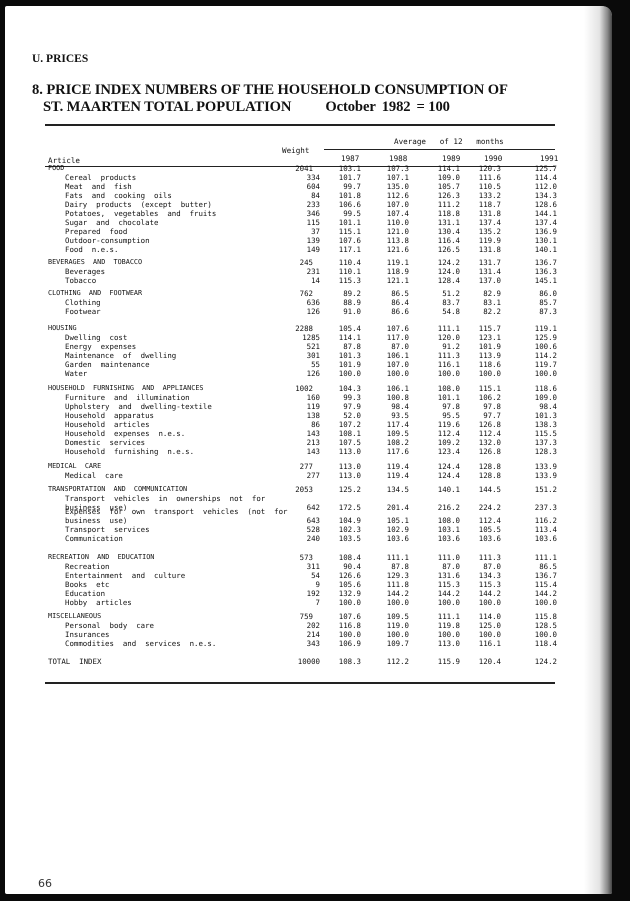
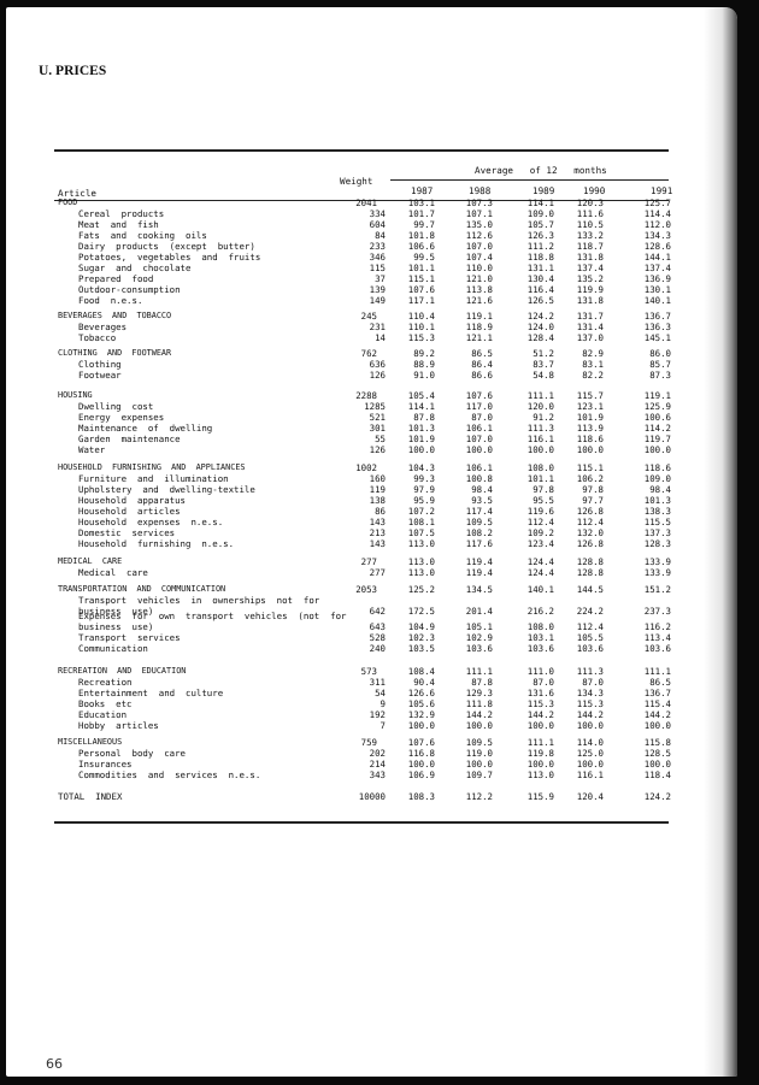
  U. PRICES
- 8. PRICE INDEX NUMBERS OF THE HOUSEHOLD CONSUMPTION OF
- ST. MAARTEN TOTAL POPULATION October 1982 = 100
  Article
  Weight
  Average of 12 months
  1987
  1988
  1989
  1990
  1991
  FOOD
  2041
  103.1
  107.3
  114.1
  120.3
  125.7
  Cereal products
  334
  101.7
  107.1
  109.0
  111.6
  114.4
  Meat and fish
  604
  99.7
  135.0
  105.7
  110.5
  112.0
  Fats and cooking oils
  84
  101.8
  112.6
  126.3
  133.2
  134.3
  Dairy products (except butter)
  233
  106.6
  107.0
  111.2
  118.7
  128.6
  Potatoes, vegetables and fruits
  346
  99.5
  107.4
  118.8
  131.8
  144.1
  Sugar and chocolate
  115
  101.1
  110.0
  131.1
  137.4
  137.4
  Prepared food
  37
  115.1
  121.0
  130.4
  135.2
  136.9
  Outdoor-consumption
  139
  107.6
  113.8
  116.4
  119.9
  130.1
  Food n.e.s.
  149
  117.1
  121.6
  126.5
  131.8
  140.1
  BEVERAGES AND TOBACCO
  245
  110.4
  119.1
  124.2
  131.7
  136.7
  Beverages
  231
  110.1
  118.9
  124.0
  131.4
  136.3
  Tobacco
  14
  115.3
  121.1
  128.4
  137.0
  145.1
  CLOTHING AND FOOTWEAR
  762
  89.2
  86.5
  51.2
  82.9
  86.0
  Clothing
  636
  88.9
  86.4
  83.7
  83.1
  85.7
  Footwear
  126
  91.0
  86.6
  54.8
  82.2
  87.3
  HOUSING
  2288
  105.4
  107.6
  111.1
  115.7
  119.1
  Dwelling cost
  1285
  114.1
  117.0
  120.0
  123.1
  125.9
  Energy expenses
  521
  87.8
  87.0
  91.2
  101.9
  100.6
  Maintenance of dwelling
  301
  101.3
  106.1
  111.3
  113.9
  114.2
  Garden maintenance
  55
  101.9
  107.0
  116.1
  118.6
  119.7
  Water
  126
  100.0
  100.0
  100.0
  100.0
  100.0
  HOUSEHOLD FURNISHING AND APPLIANCES
  1002
  104.3
  106.1
  108.0
  115.1
  118.6
  Furniture and illumination
  160
  99.3
  100.8
  101.1
  106.2
  109.0
  Upholstery and dwelling-textile
  119
  97.9
  98.4
  97.8
  97.8
  98.4
  Household apparatus
  138
- 52.0
+ 95.9
  93.5
  95.5
  97.7
  101.3
  Household articles
  86
  107.2
  117.4
  119.6
  126.8
  138.3
  Household expenses n.e.s.
  143
  108.1
  109.5
  112.4
  112.4
  115.5
  Domestic services
  213
  107.5
  108.2
  109.2
  132.0
  137.3
  Household furnishing n.e.s.
  143
  113.0
  117.6
  123.4
  126.8
  128.3
  MEDICAL CARE
  277
  113.0
  119.4
  124.4
  128.8
  133.9
  Medical care
  277
  113.0
  119.4
  124.4
  128.8
  133.9
  TRANSPORTATION AND COMMUNICATION
  2053
  125.2
  134.5
  140.1
  144.5
  151.2
  Transport vehicles in ownerships not for
  business use)
  642
  172.5
  201.4
  216.2
  224.2
  237.3
  Expenses for own transport vehicles (not for
  business use)
  643
  104.9
  105.1
  108.0
  112.4
  116.2
  Transport services
  528
  102.3
  102.9
  103.1
  105.5
  113.4
  Communication
  240
  103.5
  103.6
  103.6
  103.6
  103.6
  RECREATION AND EDUCATION
  573
  108.4
  111.1
  111.0
  111.3
  111.1
  Recreation
  311
  90.4
  87.8
  87.0
  87.0
  86.5
  Entertainment and culture
  54
  126.6
  129.3
  131.6
  134.3
  136.7
  Books etc
  9
  105.6
  111.8
  115.3
  115.3
  115.4
  Education
  192
  132.9
  144.2
  144.2
  144.2
  144.2
  Hobby articles
  7
  100.0
  100.0
  100.0
  100.0
  100.0
  MISCELLANEOUS
  759
  107.6
  109.5
  111.1
  114.0
  115.8
  Personal body care
  202
  116.8
  119.0
  119.8
  125.0
  128.5
  Insurances
  214
  100.0
  100.0
  100.0
  100.0
  100.0
  Commodities and services n.e.s.
  343
  106.9
  109.7
  113.0
  116.1
  118.4
  TOTAL INDEX
  10000
  108.3
  112.2
  115.9
  120.4
  124.2
  66
